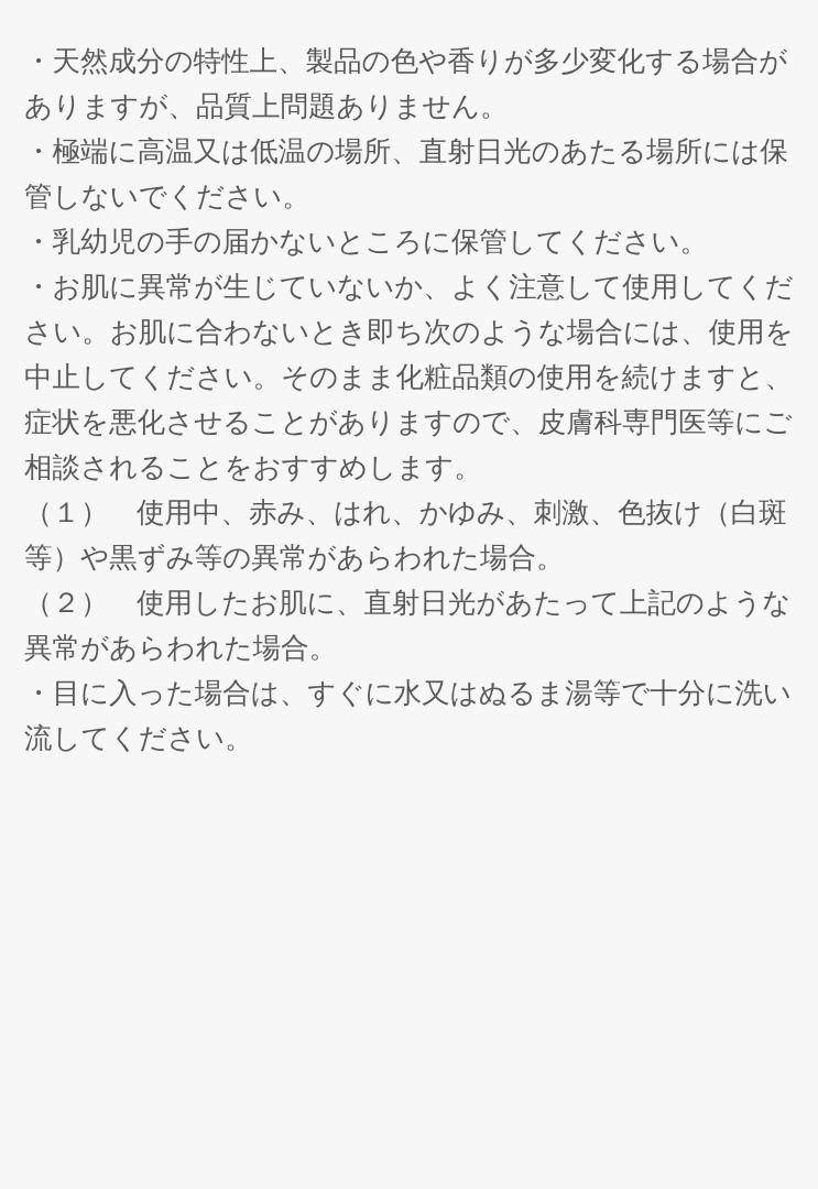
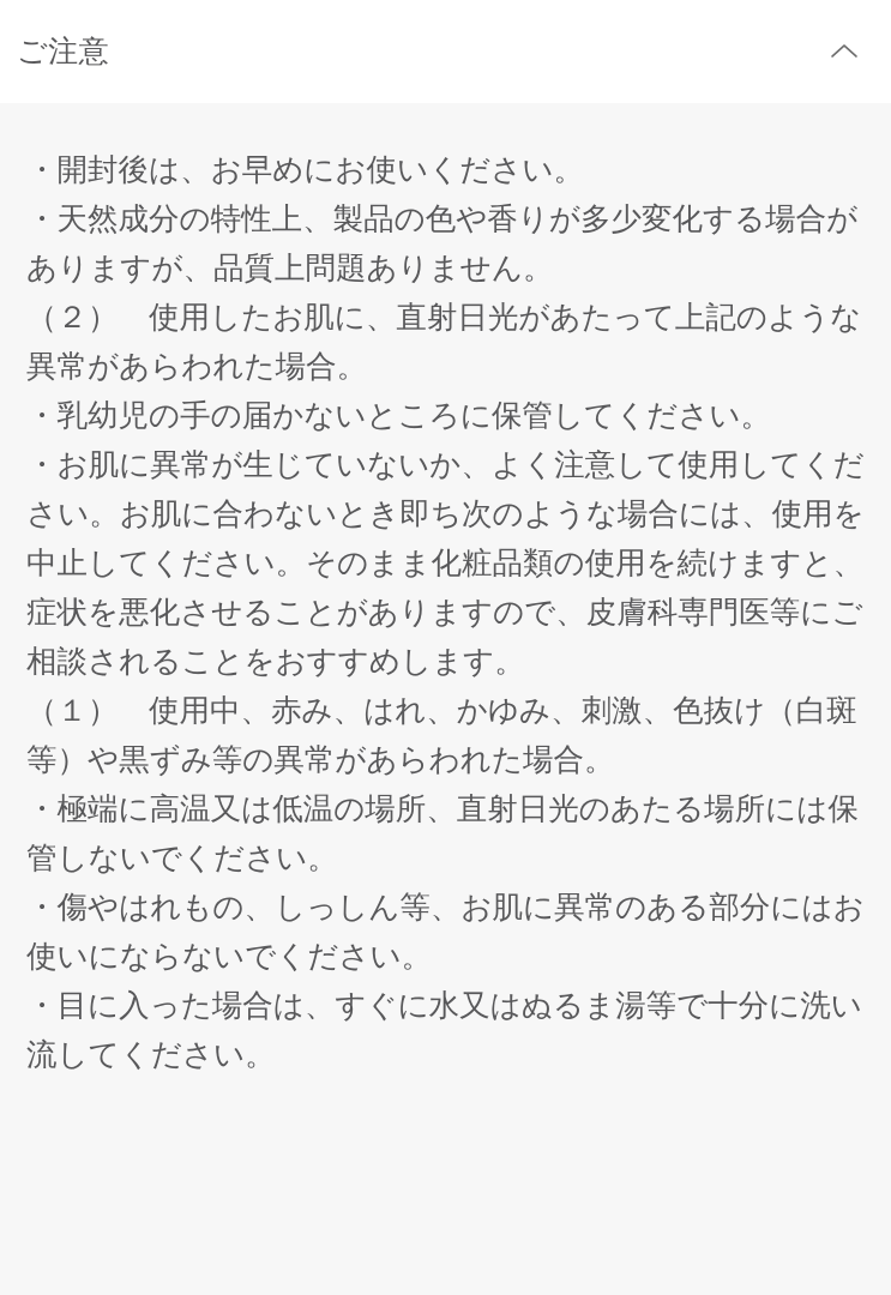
+ ご注意
+ ・開封後は、お早めにお使いください。
  ・天然成分の特性上、製品の色や香りが多少変化する場合がありますが、品質上問題ありません。
- ・極端に高温又は低温の場所、直射日光のあたる場所には保管しないでください。
+ （２） 使用したお肌に、直射日光があたって上記のような異常があらわれた場合。
  ・乳幼児の手の届かないところに保管してください。
  ・お肌に異常が生じていないか、よく注意して使用してください。お肌に合わないとき即ち次のような場合には、使用を中止してください。そのまま化粧品類の使用を続けますと、症状を悪化させることがありますので、皮膚科専門医等にご相談されることをおすすめします。
  （１） 使用中、赤み、はれ、かゆみ、刺激、色抜け（白斑等）や黒ずみ等の異常があらわれた場合。
- （２） 使用したお肌に、直射日光があたって上記のような異常があらわれた場合。
+ ・極端に高温又は低温の場所、直射日光のあたる場所には保管しないでください。
+ ・傷やはれもの、しっしん等、お肌に異常のある部分にはお使いにならないでください。
  ・目に入った場合は、すぐに水又はぬるま湯等で十分に洗い流してください。
